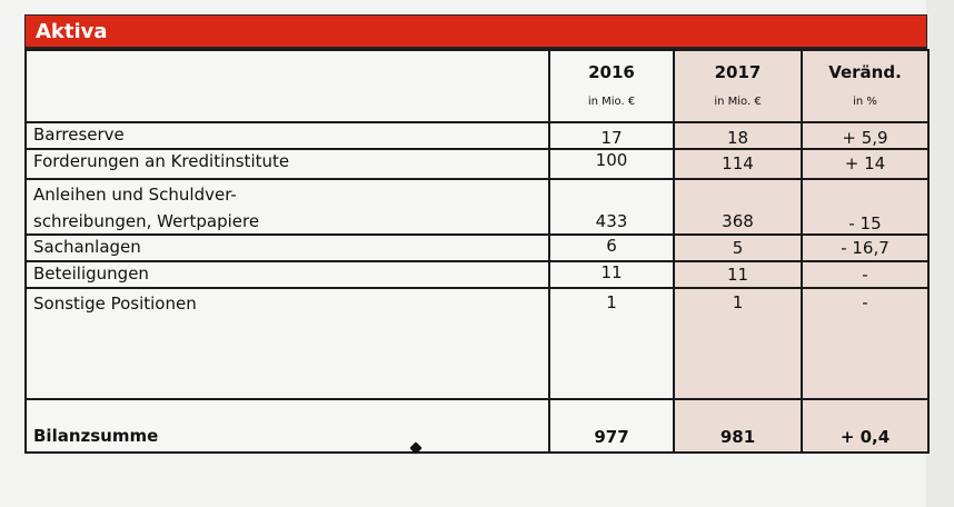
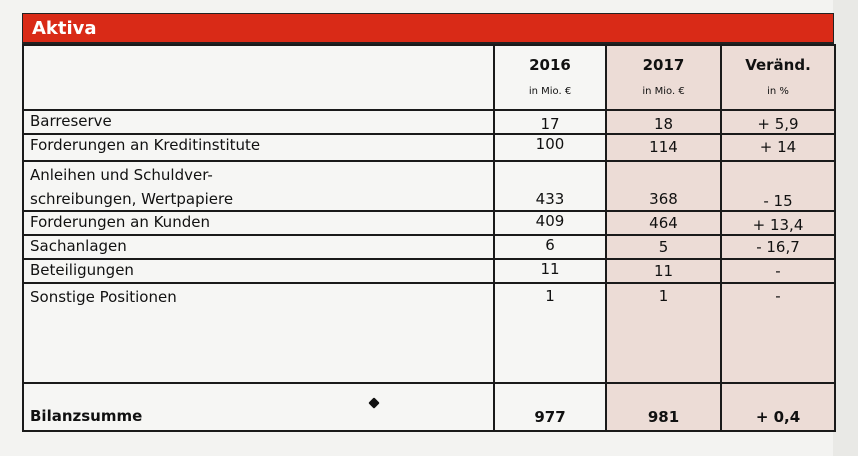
  Aktiva
  	2016 in Mio. €	2017 in Mio. €	Veränd. in %
  Barreserve	17	18	+ 5,9
  Forderungen an Kreditinstitute	100	114	+ 14
  Anleihen und Schuldver- schreibungen, Wertpapiere	433	368	- 15
+ Forderungen an Kunden	409	464	+ 13,4
  Sachanlagen	6	5	- 16,7
  Beteiligungen	11	11	-
  Sonstige Positionen	1	1	-
  Bilanzsumme	977	981	+ 0,4
